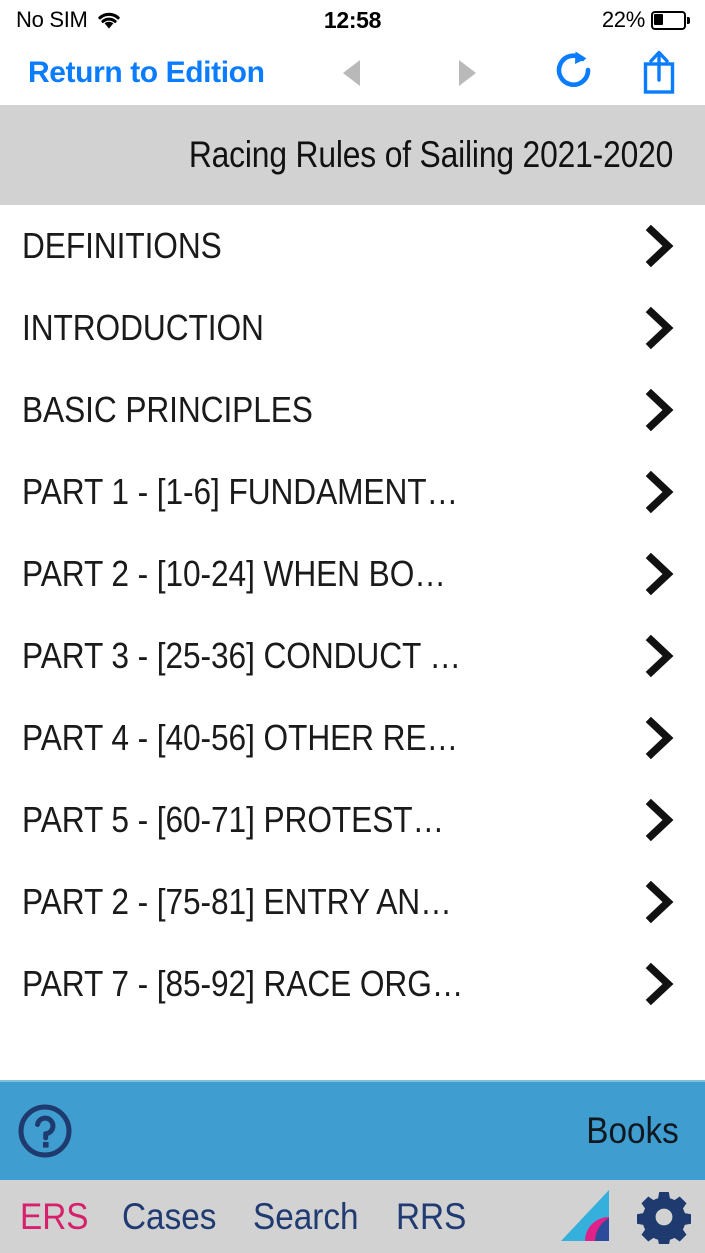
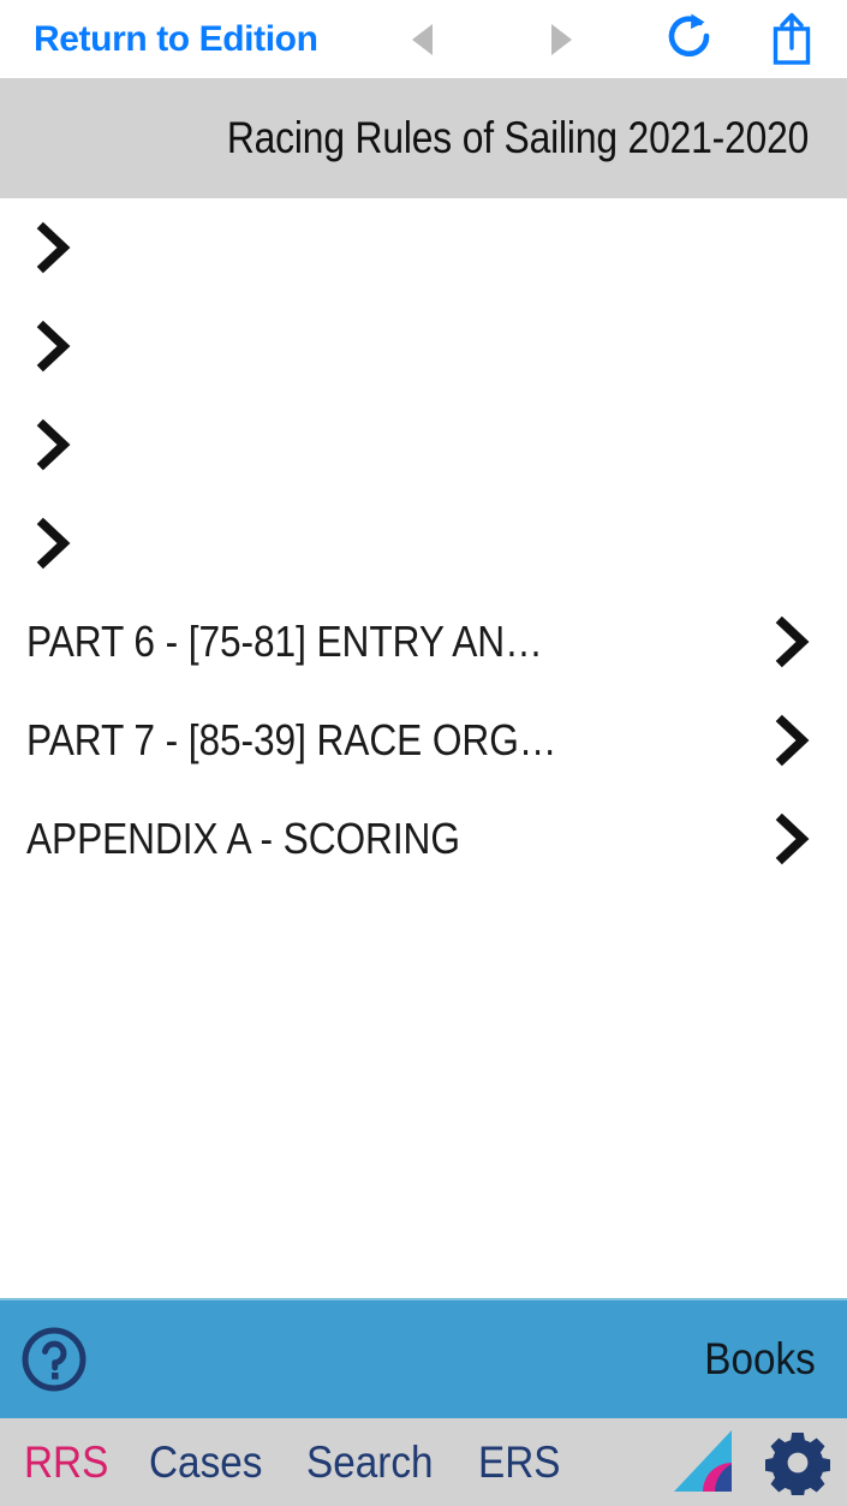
- No SIM
- 12:58
- 22%
  Return to Edition
  Racing Rules of Sailing 2021-2020
- DEFINITIONS
- INTRODUCTION
- BASIC PRINCIPLES
- PART 1 - [1-6] FUNDAMENT…
- PART 2 - [10-24] WHEN BO…
- PART 3 - [25-36] CONDUCT …
- PART 4 - [40-56] OTHER RE…
- PART 5 - [60-71] PROTEST…
- PART 2 - [75-81] ENTRY AN…
+ PART 6 - [75-81] ENTRY AN…
- PART 7 - [85-92] RACE ORG…
+ PART 7 - [85-39] RACE ORG…
+ APPENDIX A - SCORING
  Books
- ERS
+ RRS
  Cases
  Search
- RRS
+ ERS
